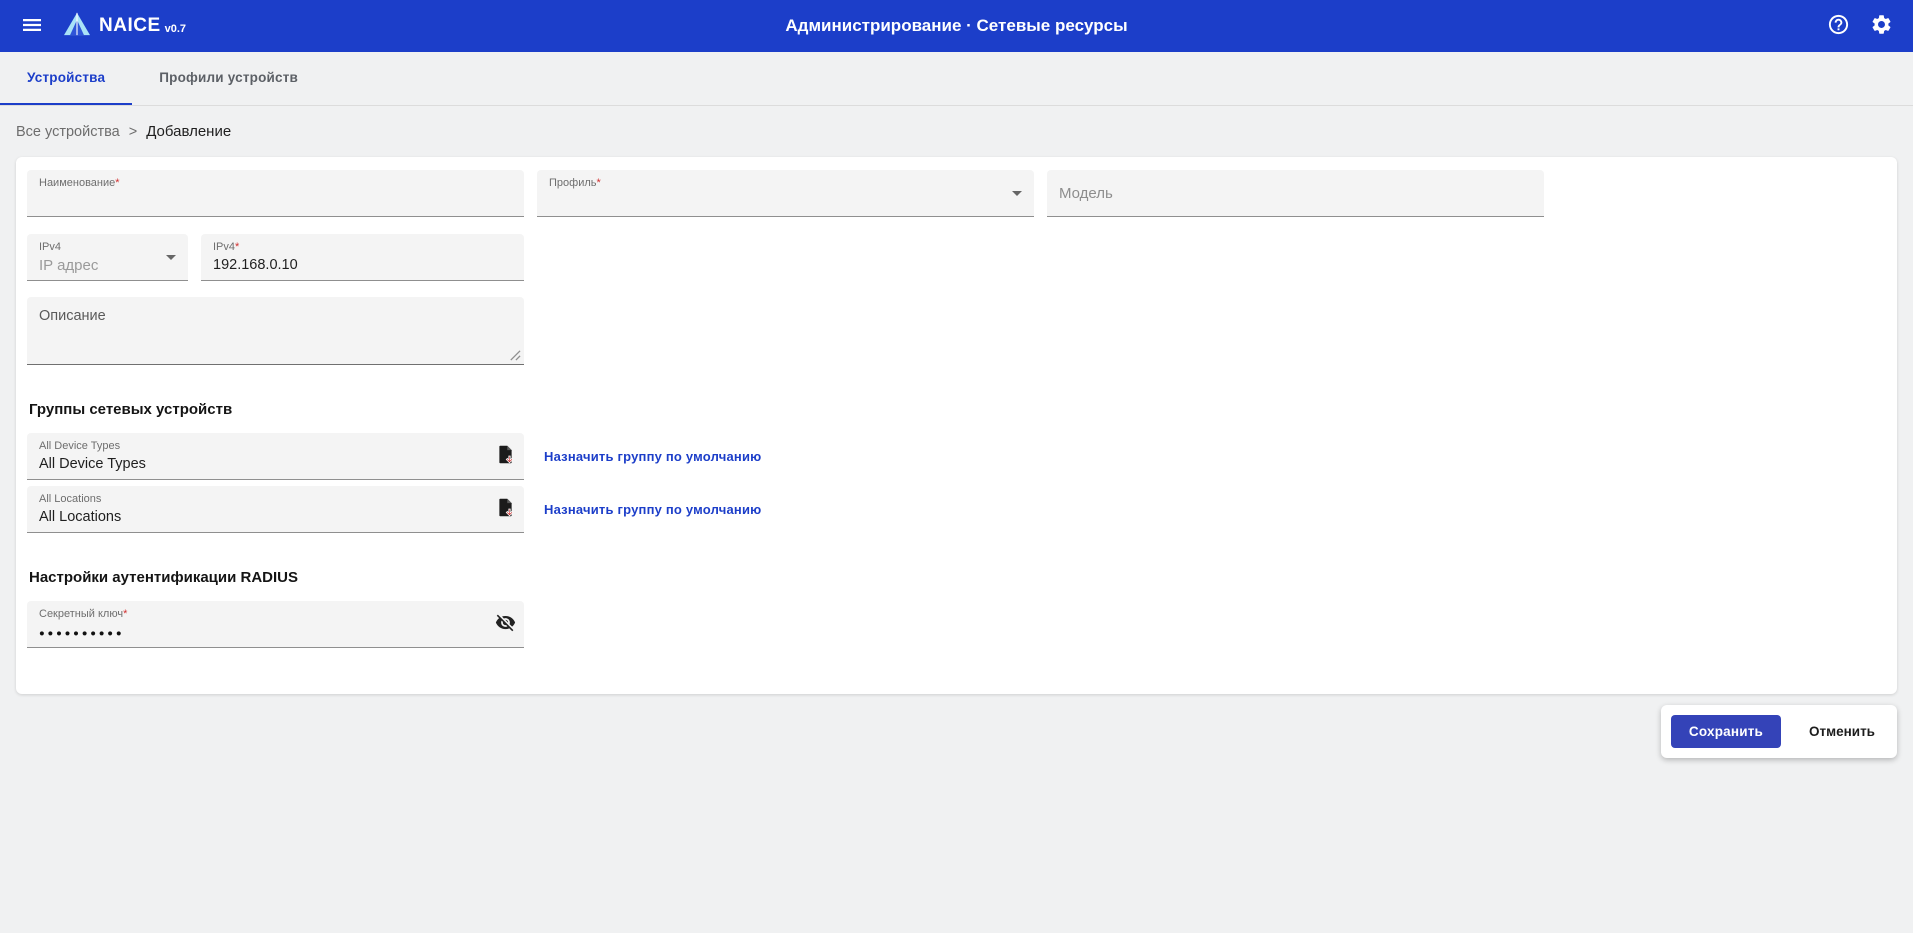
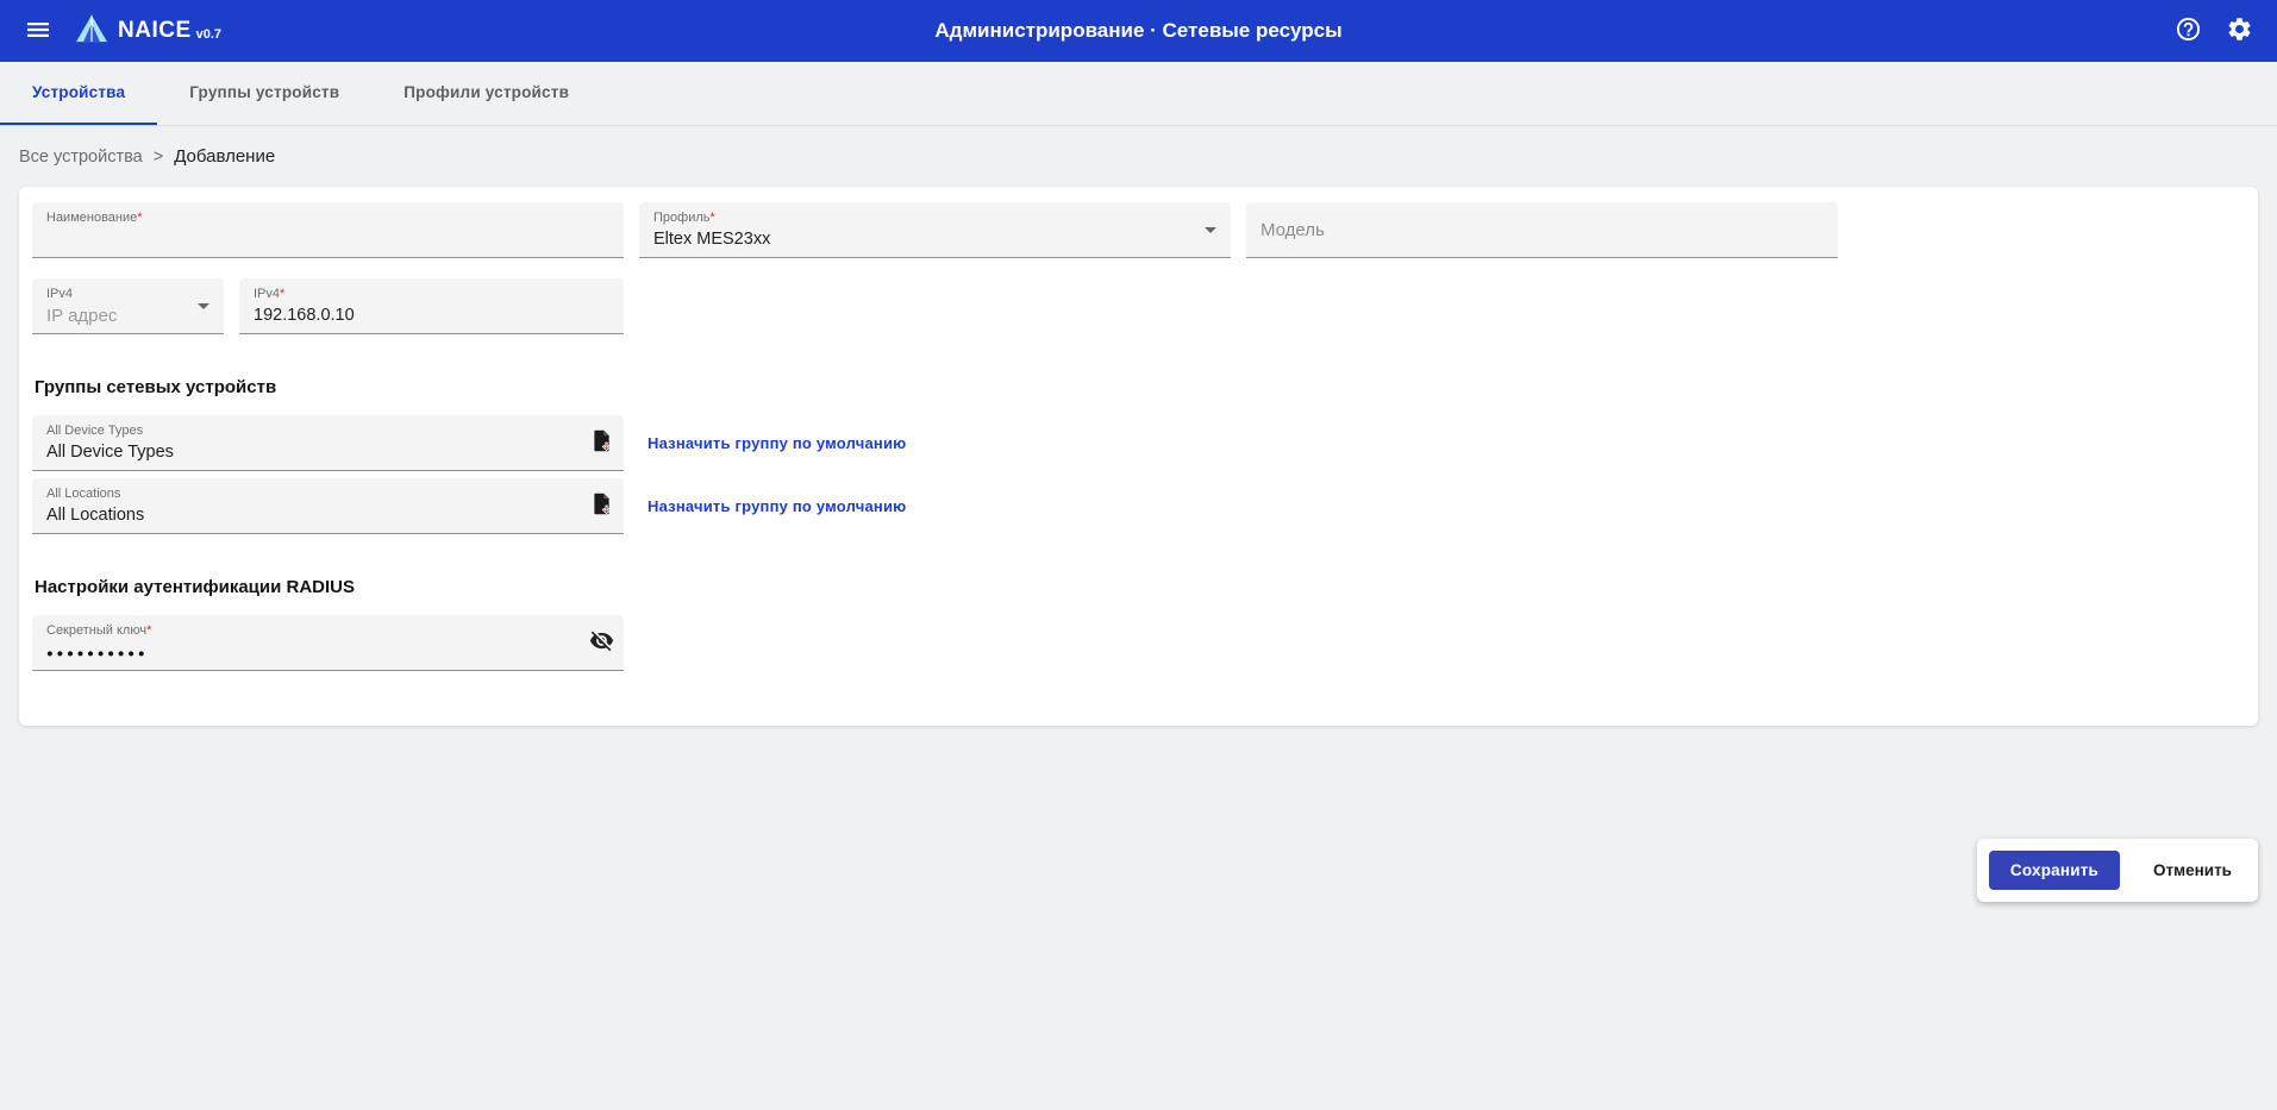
  NAICE
  v0.7
  Администрирование · Сетевые ресурсы
  Устройства
+ Группы устройств
  Профили устройств
  Все устройства
  >
  Добавление
  Наименование*
  Профиль*
+ Eltex MES23xx
  Модель
  IPv4
  IP адрес
  IPv4*
  192.168.0.10
- Описание
  Группы сетевых устройств
  All Device Types
  All Device Types
  Назначить группу по умолчанию
  All Locations
  All Locations
  Назначить группу по умолчанию
  Настройки аутентификации RADIUS
  Секретный ключ*
  ●●●●●●●●●●
  Сохранить
  Отменить
